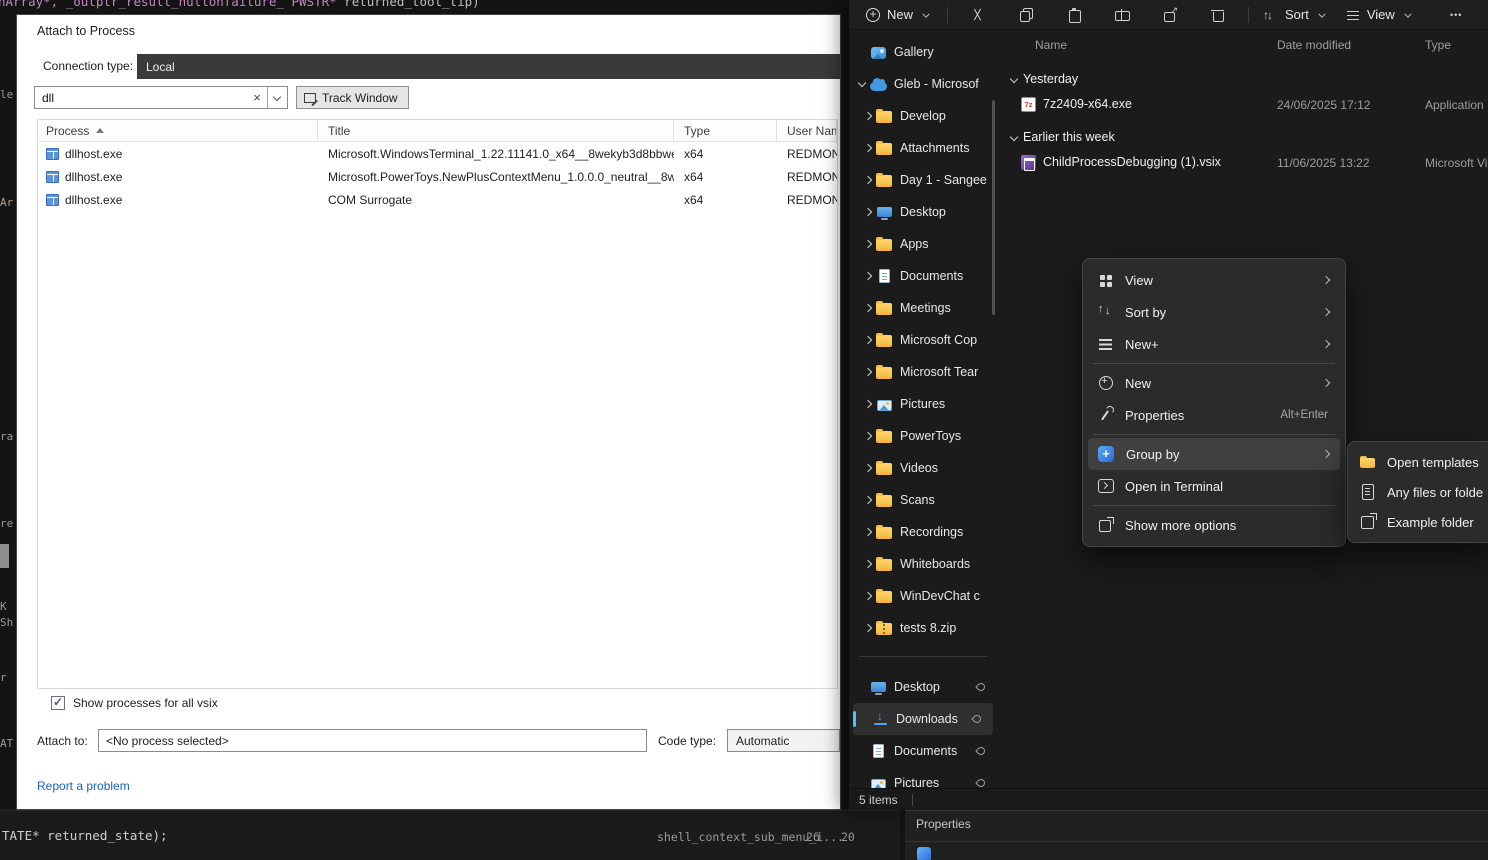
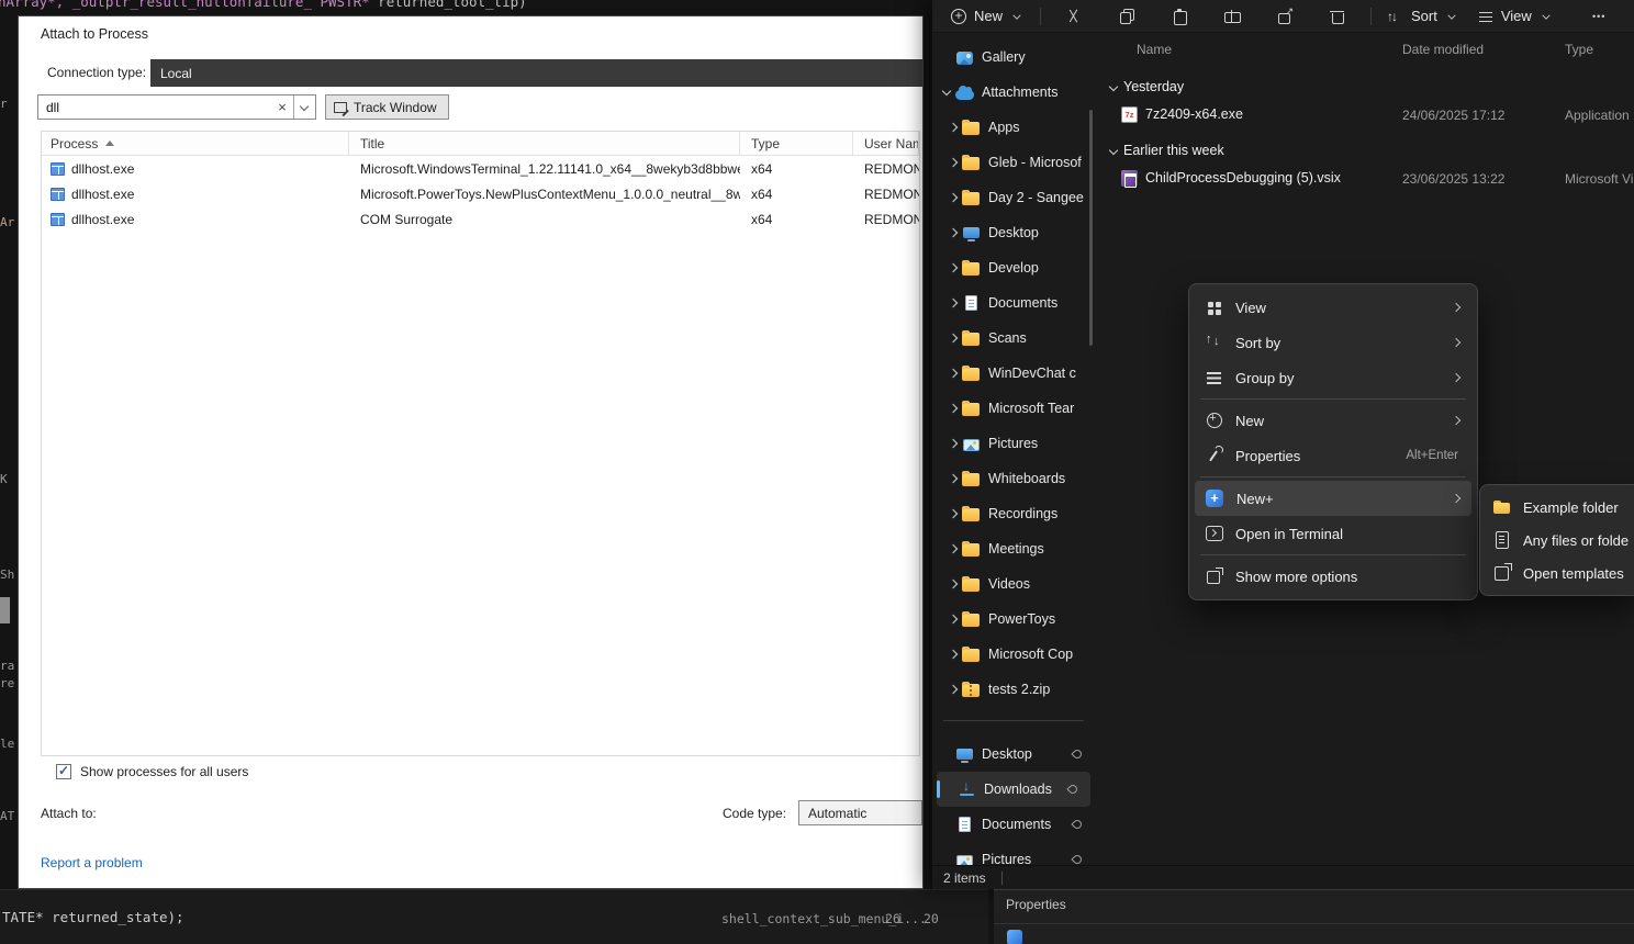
  hArray*, _outptr_result_nullonfailure_ PWSTR* returned_tool_tip)
- le
+ r
  Ar
- ra
+ K
- re
+ Sh
- K
+ ra
- Sh
+ re
- r
+ le
  AT
  Attach to Process
  Connection type:
  Local
  dll
  Track Window
  Process
  Title
  Type
  User Nam
  dllhost.exe
  Microsoft.WindowsTerminal_1.22.11141.0_x64__8wekyb3d8bbw
  x64
  REDMON
  dllhost.exe
  Microsoft.PowerToys.NewPlusContextMenu_1.0.0.0_neutral__8w
  x64
  REDMON
  dllhost.exe
  COM Surrogate
  x64
  REDMON
- Show processes for all vsix
+ Show processes for all users
  Attach to:
- <No process selected>
  Code type:
  Automatic
  Report a problem
  TATE* returned_state);
  shell_context_sub_menu_i...
  26
  20
  New
  Sort
  View
  Gallery
- Gleb - Microsof
+ Attachments
- Develop
+ Apps
- Attachments
+ Gleb - Microsof
- Day 1 - Sangee
+ Day 2 - Sangee
  Desktop
- Apps
+ Develop
  Documents
- Meetings
+ Scans
- Microsoft Cop
+ WinDevChat c
  Microsoft Tear
  Pictures
- PowerToys
+ Whiteboards
- Videos
+ Recordings
- Scans
+ Meetings
- Recordings
+ Videos
- Whiteboards
+ PowerToys
- WinDevChat c
+ Microsoft Cop
- tests 8.zip
+ tests 2.zip
  Desktop
  Downloads
  Documents
  Pictures
  Name
  Date modified
  Type
  Yesterday
  7z2409-x64.exe
  24/06/2025 17:12
  Application
  Earlier this week
- ChildProcessDebugging (1).vsix
+ ChildProcessDebugging (5).vsix
- 11/06/2025 13:22
+ 23/06/2025 13:22
  Microsoft Vi
- 5 items
+ 2 items
  View
  Sort by
- New+
+ Group by
  New
  Properties
  Alt+Enter
- Group by
+ New+
  Open in Terminal
  Show more options
- Open templates
+ Example folder
  Any files or folde
- Example folder
+ Open templates
  Properties
